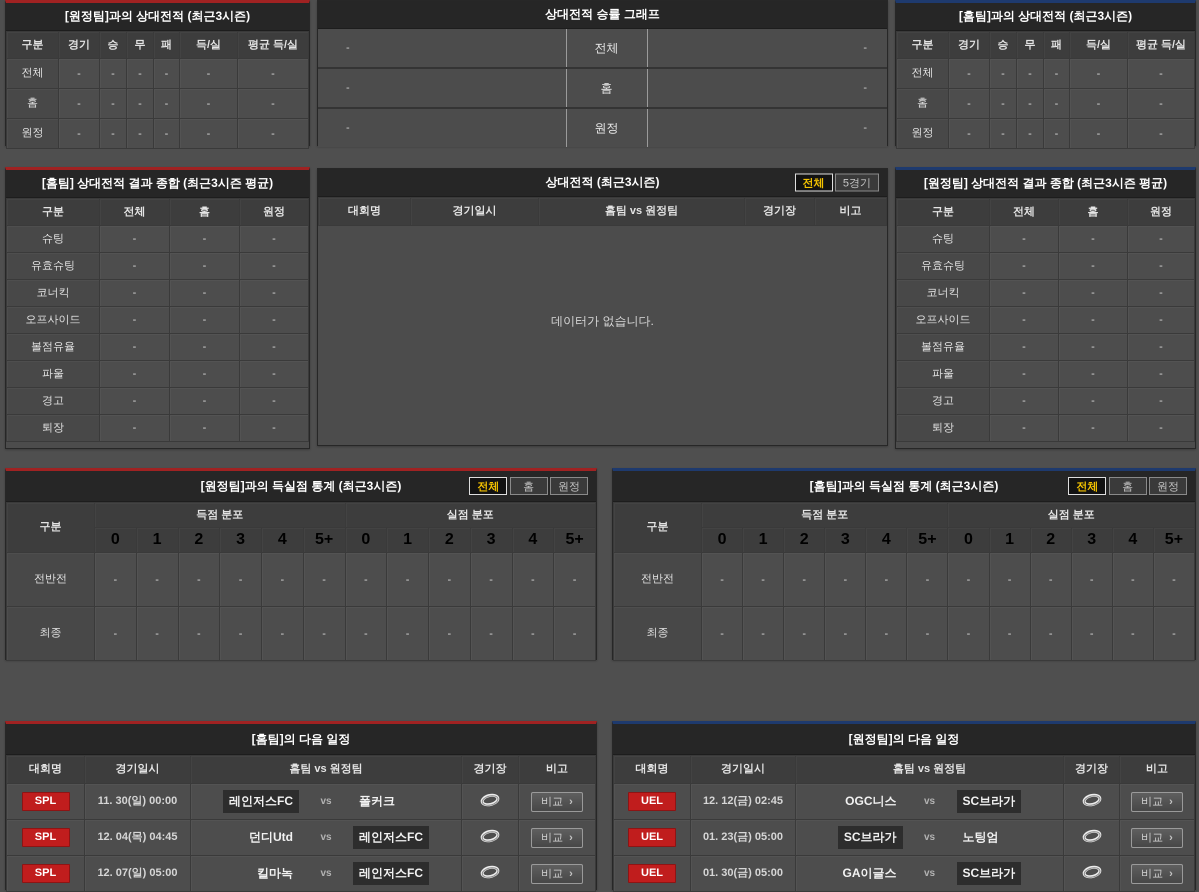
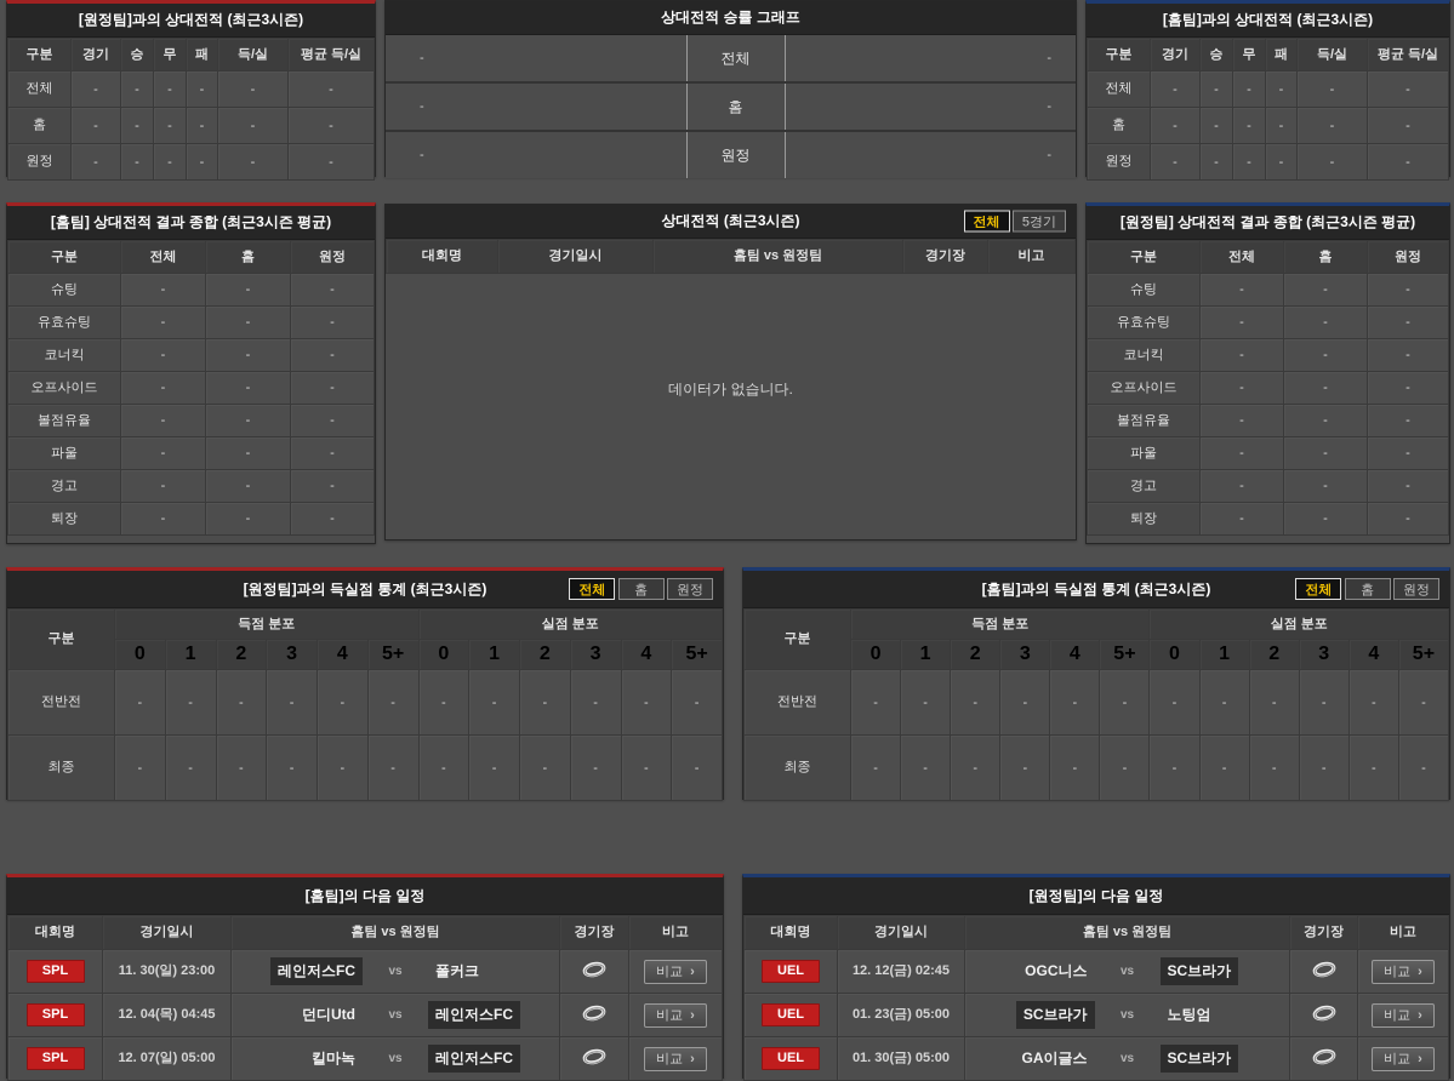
  [원정팀]과의 상대전적 (최근3시즌)
  구분	경기	승	무	패	득/실	평균 득/실
  전체	-	-	-	-	-	-
  홈	-	-	-	-	-	-
  원정	-	-	-	-	-	-
  상대전적 승률 그래프
  -
  전체
  -
  -
  홈
  -
  -
  원정
  -
  [홈팀]과의 상대전적 (최근3시즌)
  구분	경기	승	무	패	득/실	평균 득/실
  전체	-	-	-	-	-	-
  홈	-	-	-	-	-	-
  원정	-	-	-	-	-	-
  [홈팀] 상대전적 결과 종합 (최근3시즌 평균)
  구분	전체	홈	원정
  슈팅	-	-	-
  유효슈팅	-	-	-
  코너킥	-	-	-
  오프사이드	-	-	-
  볼점유율	-	-	-
  파울	-	-	-
  경고	-	-	-
  퇴장	-	-	-
  상대전적 (최근3시즌)
  전체 5경기
  대회명	경기일시	홈팀 vs 원정팀	경기장	비고
  데이터가 없습니다.
  [원정팀] 상대전적 결과 종합 (최근3시즌 평균)
  구분	전체	홈	원정
  슈팅	-	-	-
  유효슈팅	-	-	-
  코너킥	-	-	-
  오프사이드	-	-	-
  볼점유율	-	-	-
  파울	-	-	-
  경고	-	-	-
  퇴장	-	-	-
  [원정팀]과의 득실점 통계 (최근3시즌)
  전체 홈 원정
  구분	득점 분포	실점 분포
  0	1	2	3	4	5+	0	1	2	3	4	5+
  전반전	-	-	-	-	-	-	-	-	-	-	-	-
  최종	-	-	-	-	-	-	-	-	-	-	-	-
  [홈팀]과의 득실점 통계 (최근3시즌)
  전체 홈 원정
  구분	득점 분포	실점 분포
  0	1	2	3	4	5+	0	1	2	3	4	5+
  전반전	-	-	-	-	-	-	-	-	-	-	-	-
  최종	-	-	-	-	-	-	-	-	-	-	-	-
  [홈팀]의 다음 일정
  대회명	경기일시	홈팀 vs 원정팀	경기장	비고
- SPL	11. 30(일) 00:00	레인저스FC vs 폴커크		비교 ›
+ SPL	11. 30(일) 23:00	레인저스FC vs 폴커크		비교 ›
  SPL	12. 04(목) 04:45	던디Utd vs 레인저스FC		비교 ›
  SPL	12. 07(일) 05:00	킬마녹 vs 레인저스FC		비교 ›
  [원정팀]의 다음 일정
  대회명	경기일시	홈팀 vs 원정팀	경기장	비고
  UEL	12. 12(금) 02:45	OGC니스 vs SC브라가		비교 ›
  UEL	01. 23(금) 05:00	SC브라가 vs 노팅엄		비교 ›
  UEL	01. 30(금) 05:00	GA이글스 vs SC브라가		비교 ›
